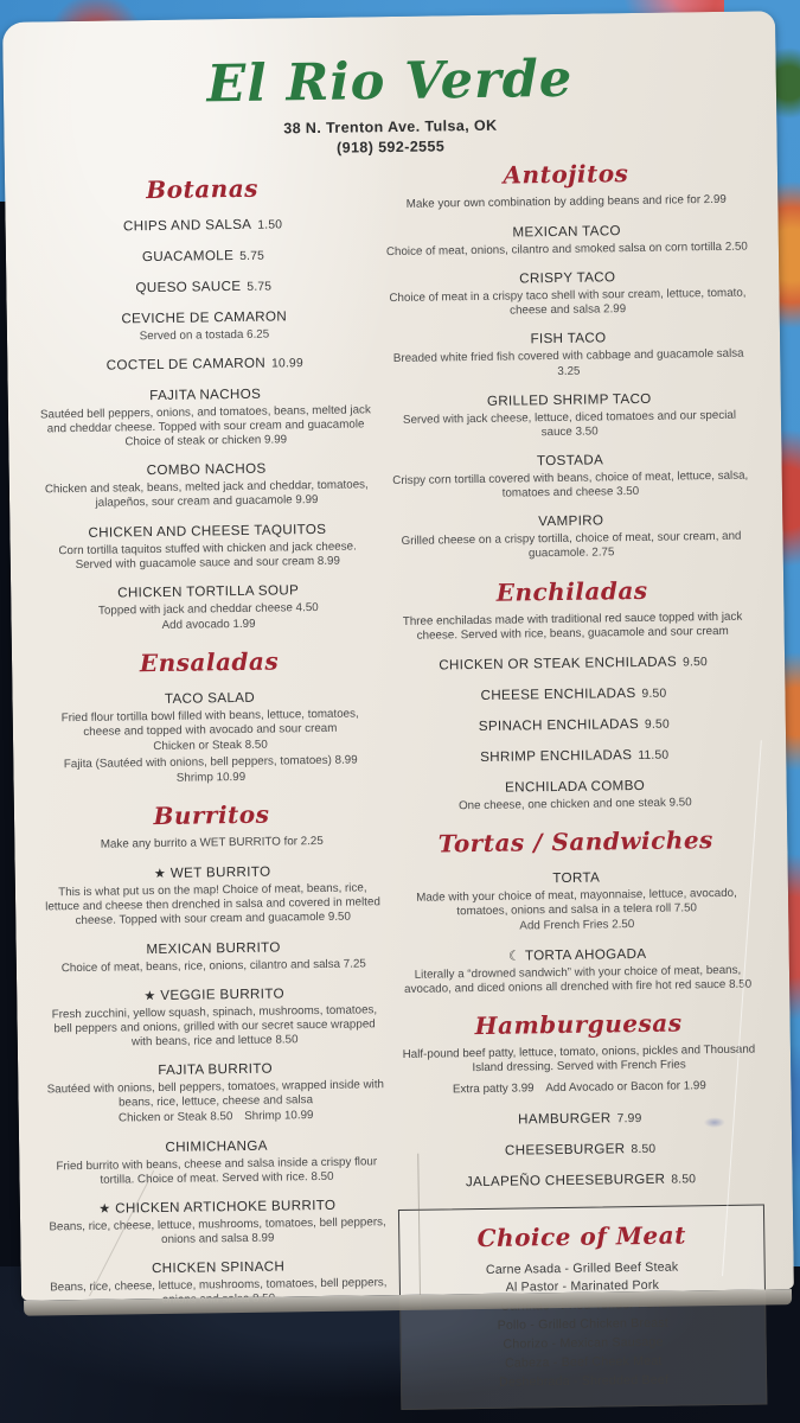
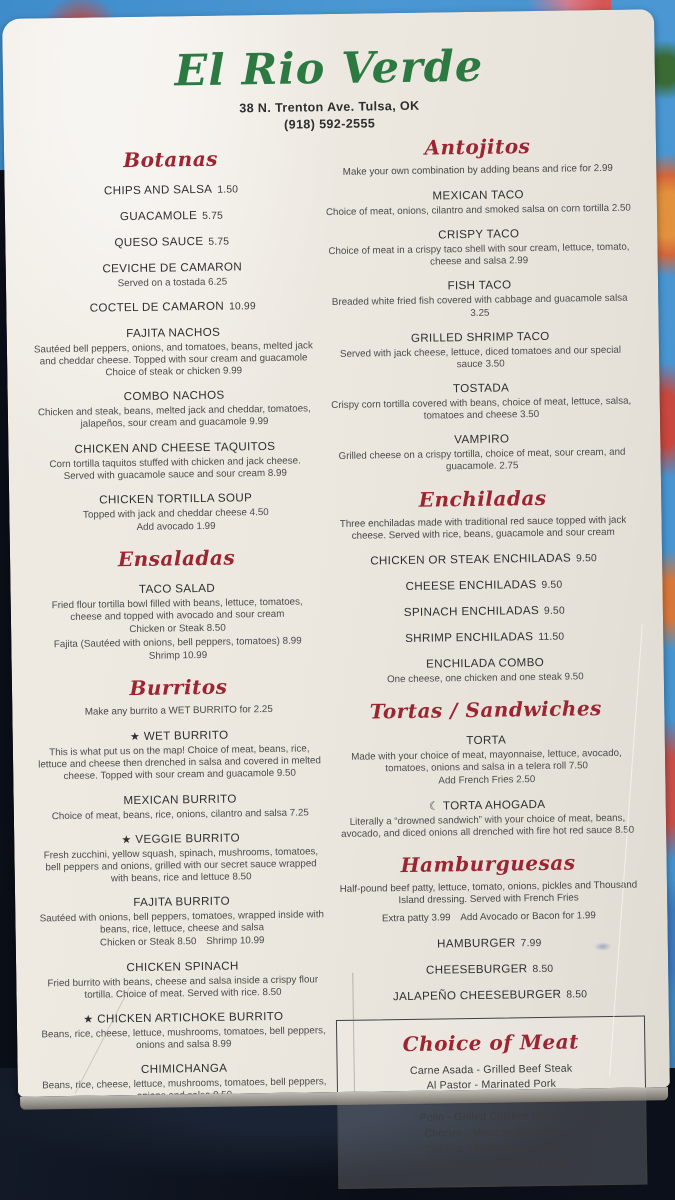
  El Rio Verde
  38 N. Trenton Ave. Tulsa, OK
  (918) 592-2555
  Botanas
  CHIPS AND SALSA 1.50
  GUACAMOLE 5.75
  QUESO SAUCE 5.75
  CEVICHE DE CAMARON
  Served on a tostada 6.25
  COCTEL DE CAMARON 10.99
  FAJITA NACHOS
  Sautéed bell peppers, onions, and tomatoes, beans, melted jack and cheddar cheese. Topped with sour cream and guacamole Choice of steak or chicken 9.99
  COMBO NACHOS
  Chicken and steak, beans, melted jack and cheddar, tomatoes, jalapeños, sour cream and guacamole 9.99
  CHICKEN AND CHEESE TAQUITOS
  Corn tortilla taquitos stuffed with chicken and jack cheese. Served with guacamole sauce and sour cream 8.99
  CHICKEN TORTILLA SOUP
  Topped with jack and cheddar cheese 4.50
  Add avocado 1.99
  Ensaladas
  TACO SALAD
  Fried flour tortilla bowl filled with beans, lettuce, tomatoes, cheese and topped with avocado and sour cream
  Chicken or Steak 8.50
  Fajita (Sautéed with onions, bell peppers, tomatoes) 8.99
  Shrimp 10.99
  Burritos
  Make any burrito a WET BURRITO for 2.25
  ★ WET BURRITO
  This is what put us on the map! Choice of meat, beans, rice, lettuce and cheese then drenched in salsa and covered in melted cheese. Topped with sour cream and guacamole 9.50
  MEXICAN BURRITO
  Choice of meat, beans, rice, onions, cilantro and salsa 7.25
  ★ VEGGIE BURRITO
  Fresh zucchini, yellow squash, spinach, mushrooms, tomatoes, bell peppers and onions, grilled with our secret sauce wrapped with beans, rice and lettuce 8.50
  FAJITA BURRITO
  Sautéed with onions, bell peppers, tomatoes, wrapped inside with beans, rice, lettuce, cheese and salsa
  Chicken or Steak 8.50 Shrimp 10.99
- CHIMICHANGA
+ CHICKEN SPINACH
  Fried burrito with beans, cheese and salsa inside a crispy flour tortilla. Choice of meat. Served with rice. 8.50
  ★ CHICKEN ARTICHOKE BURRITO
  Beans, rice, cheese, lettuce, mushrooms, tomatoes, bell peppers, onions and salsa 8.99
- CHICKEN SPINACH
+ CHIMICHANGA
  Beans, rice, cheese, lettuce, mushrooms, tomatoes, bell peppers,
  Antojitos
  Make your own combination by adding beans and rice for 2.99
  MEXICAN TACO
  Choice of meat, onions, cilantro and smoked salsa on corn tortilla 2.50
  CRISPY TACO
  Choice of meat in a crispy taco shell with sour cream, lettuce, tomato, cheese and salsa 2.99
  FISH TACO
  Breaded white fried fish covered with cabbage and guacamole salsa 3.25
  GRILLED SHRIMP TACO
  Served with jack cheese, lettuce, diced tomatoes and our special sauce 3.50
  TOSTADA
  Crispy corn tortilla covered with beans, choice of meat, lettuce, salsa, tomatoes and cheese 3.50
  VAMPIRO
  Grilled cheese on a crispy tortilla, choice of meat, sour cream, and guacamole. 2.75
  Enchiladas
  Three enchiladas made with traditional red sauce topped with jack cheese. Served with rice, beans, guacamole and sour cream
  CHICKEN OR STEAK ENCHILADAS 9.50
  CHEESE ENCHILADAS 9.50
  SPINACH ENCHILADAS 9.50
  SHRIMP ENCHILADAS 11.50
  ENCHILADA COMBO
  One cheese, one chicken and one steak 9.50
  Tortas / Sandwiches
  TORTA
  Made with your choice of meat, mayonnaise, lettuce, avocado, tomatoes, onions and salsa in a telera roll 7.50
  Add French Fries 2.50
  ☾ TORTA AHOGADA
  Literally a “drowned sandwich” with your choice of meat, beans, avocado, and diced onions all drenched with fire hot red sauce 8.50
  Hamburguesas
  Half-pound beef patty, lettuce, tomato, onions, pickles and Thousand Island dressing. Served with French Fries
  Extra patty 3.99 Add Avocado or Bacon for 1.99
  HAMBURGER 7.99
  CHEESEBURGER 8.50
  JALAPEÑO CHEESEBURGER 8.50
  Choice of Meat
  Carne Asada - Grilled Beef Steak
  Al Pastor - Marinated Pork
  Pollo - Grilled Chicken Breast
